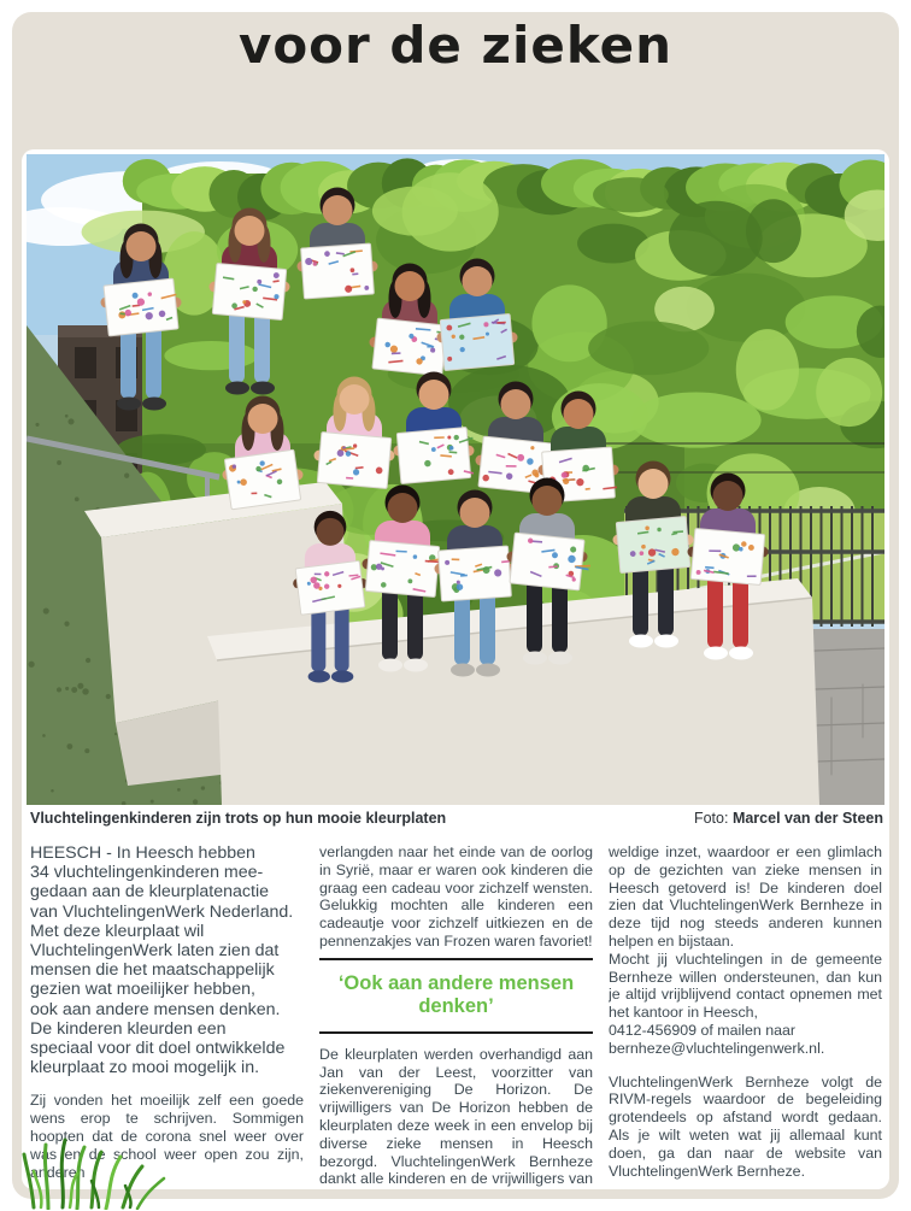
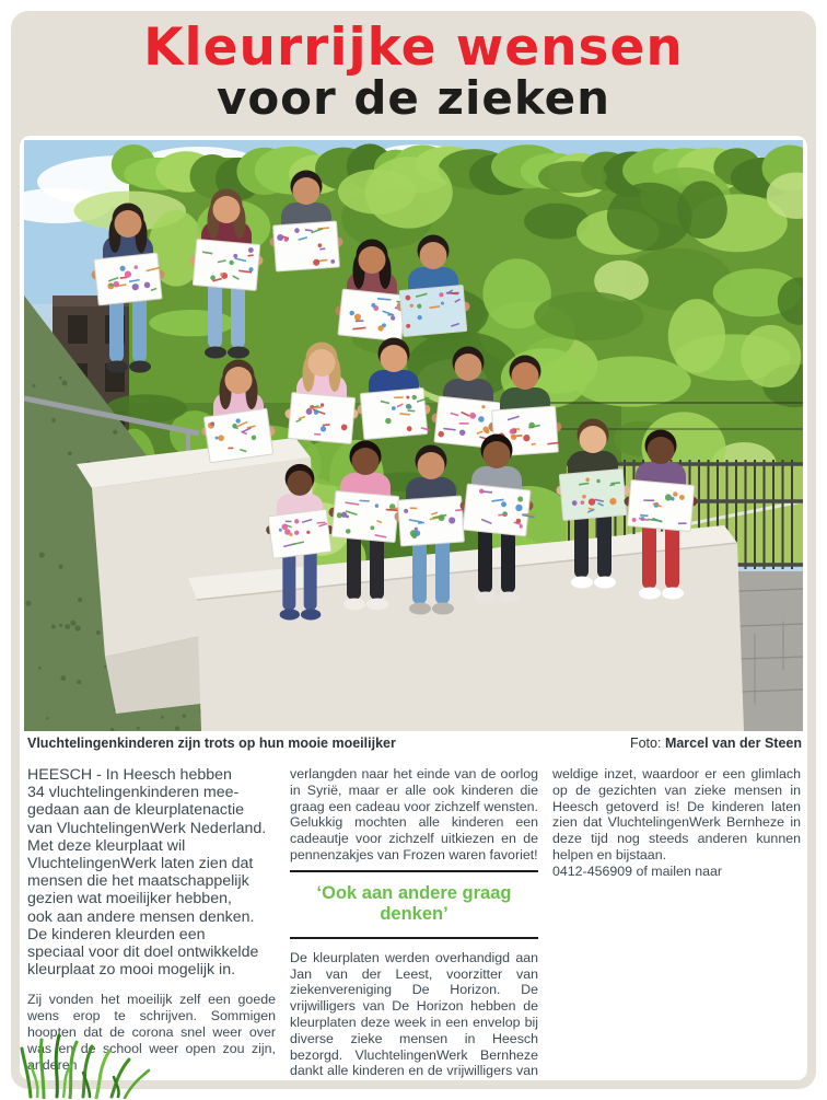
+ Kleurrijke wensen
  voor de zieken
- Vluchtelingenkinderen zijn trots op hun mooie kleurplaten
+ Vluchtelingenkinderen zijn trots op hun mooie moeilijker
  Foto: Marcel van der Steen
  HEESCH - In Heesch hebben
  34 vluchtelingenkinderen mee-
  gedaan aan de kleurplatenactie
  van VluchtelingenWerk Nederland.
  Met deze kleurplaat wil
  VluchtelingenWerk laten zien dat
  mensen die het maatschappelijk
  gezien wat moeilijker hebben,
  ook aan andere mensen denken.
  De kinderen kleurden een
  speciaal voor dit doel ontwikkelde
  kleurplaat zo mooi mogelijk in.
  Zij vonden het moeilijk zelf een goede wens erop te schrijven. Sommigen hoopten dat de corona snel weer over ws en d school weer open zou zijn, nderen
- verlangden naar het einde van de oorlog in Syrië, maar er waren ook kinderen die graag een cadeau voor zichzelf wensten. Gelukkig mochten alle kinderen een cadeautje voor zichzelf uitkiezen en de pennenzakjes van Frozen waren favoriet!
+ verlangden naar het einde van de oorlog in Syrië, maar er alle ook kinderen die graag een cadeau voor zichzelf wensten. Gelukkig mochten alle kinderen een cadeautje voor zichzelf uitkiezen en de pennenzakjes van Frozen waren favoriet!
- ‘Ook aan andere mensen denken’
+ ‘Ook aan andere graag denken’
  De kleurplaten werden overhandigd aan Jan van der Leest, voorzitter van ziekenvereniging De Horizon. De vrijwilligers van De Horizon hebben de kleurplaten deze week in een envelop bij diverse zieke mensen in Heesch bezorgd. VluchtelingenWerk Bernheze dankt alle kinderen en de vrijwilligers van
- weldige inzet, waardoor er een glimlach op de gezichten van zieke mensen in Heesch getoverd is! De kinderen doel zien dat VluchtelingenWerk Bernheze in deze tijd nog steeds anderen kunnen helpen en bijstaan.
+ weldige inzet, waardoor er een glimlach op de gezichten van zieke mensen in Heesch getoverd is! De kinderen laten zien dat VluchtelingenWerk Bernheze in deze tijd nog steeds anderen kunnen helpen en bijstaan.
- Mocht jij vluchtelingen in de gemeente Bernheze willen ondersteunen, dan kun je altijd vrijblijvend contact opnemen met het kantoor in Heesch,
  0412-456909 of mailen naar
- bernheze@vluchtelingenwerk.nl.
- VluchtelingenWerk Bernheze volgt de RIVM-regels waardoor de begeleiding grotendeels op afstand wordt gedaan. Als je wilt weten wat jij allemaal kunt doen, ga dan naar de website van VluchtelingenWerk Bernheze.
